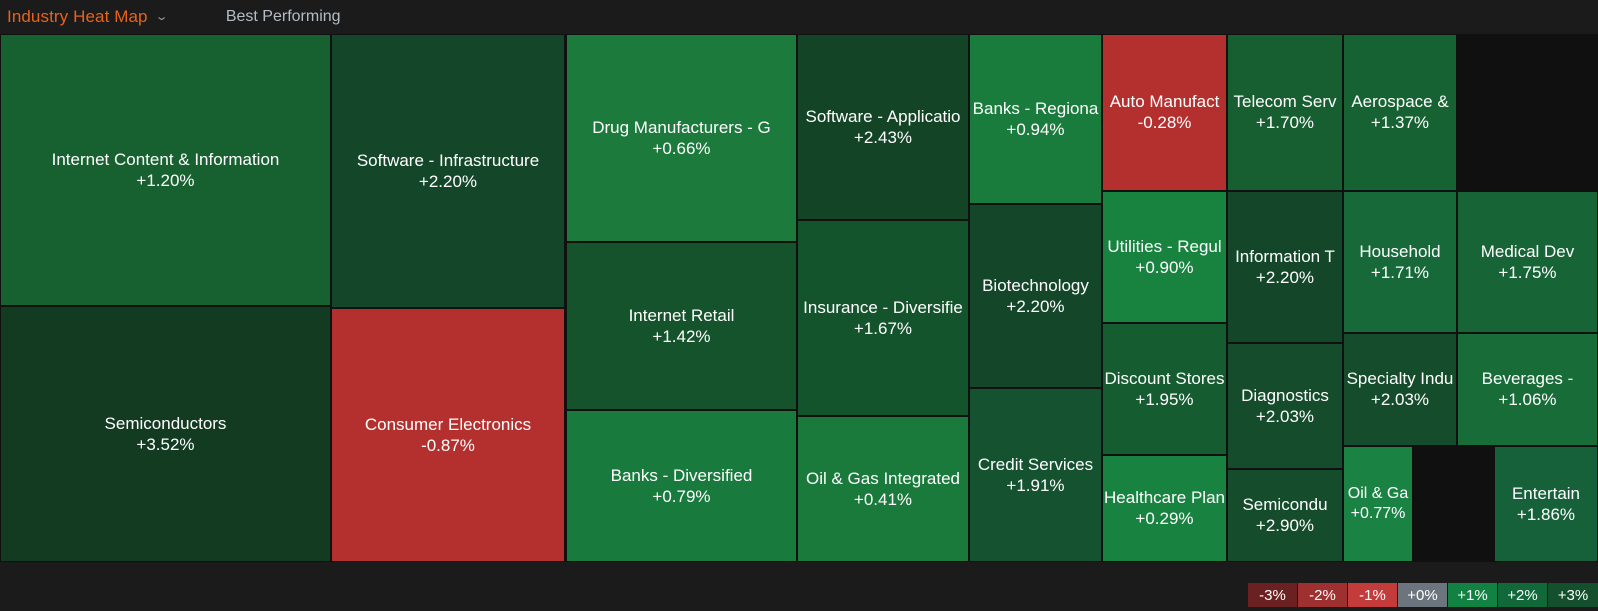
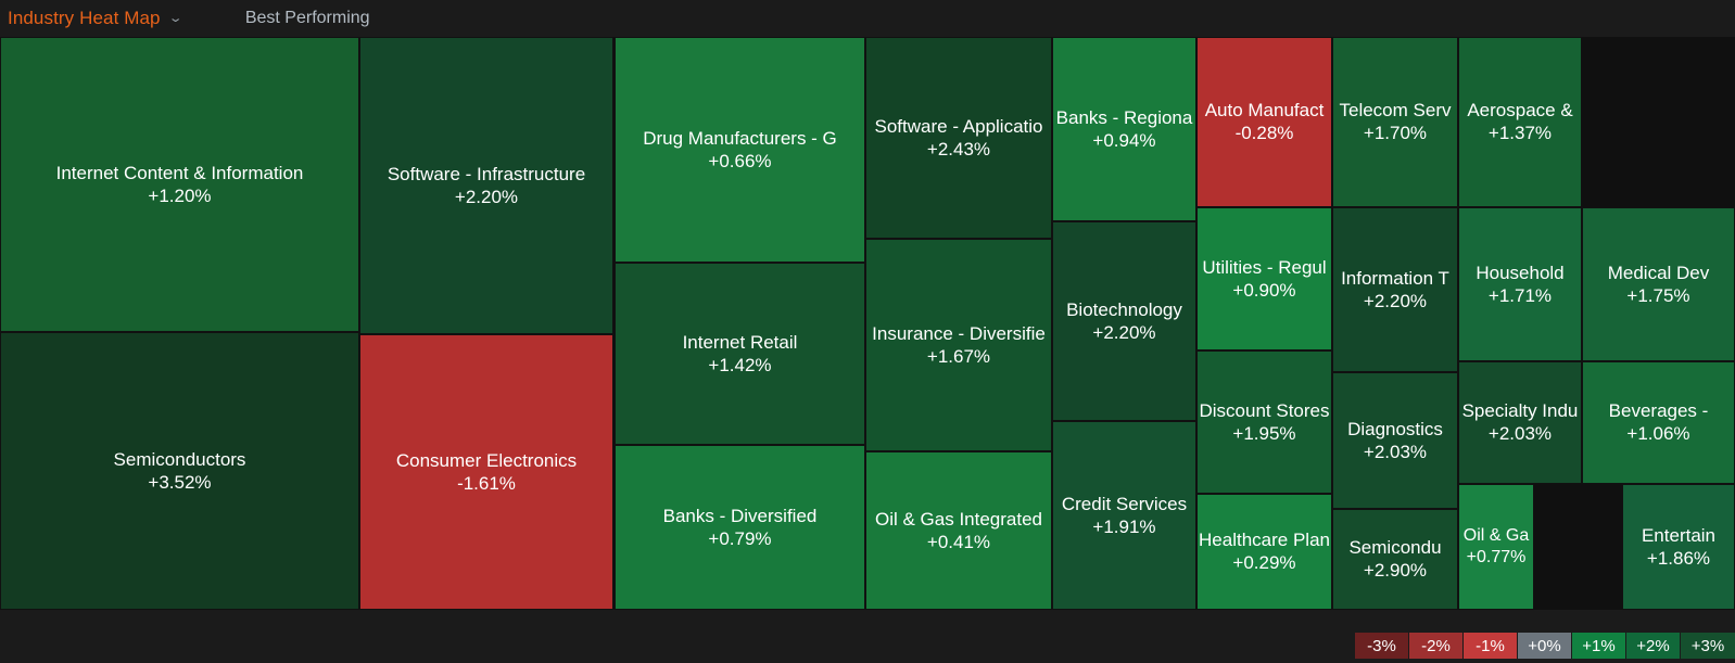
  Industry Heat Map
  ⌄
  Best Performing
  Internet Content & Information
  +1.20%
  Semiconductors
  +3.52%
  Software - Infrastructure
  +2.20%
  Consumer Electronics
- -0.87%
+ -1.61%
  Drug Manufacturers - G
  +0.66%
  Internet Retail
  +1.42%
  Banks - Diversified
  +0.79%
  Software - Applicatio
  +2.43%
  Insurance - Diversifie
  +1.67%
  Oil & Gas Integrated
  +0.41%
  Banks - Regiona
  +0.94%
  Biotechnology
  +2.20%
  Credit Services
  +1.91%
  Auto Manufact
  -0.28%
  Utilities - Regul
  +0.90%
  Discount Stores
  +1.95%
  Healthcare Plan
  +0.29%
  Telecom Serv
  +1.70%
  Information T
  +2.20%
  Diagnostics
  +2.03%
  Semicondu
  +2.90%
  Aerospace &
  +1.37%
  Household
  +1.71%
  Specialty Indu
  +2.03%
  Oil & Ga
  +0.77%
  Medical Dev
  +1.75%
  Beverages -
  +1.06%
  Entertain
  +1.86%
  -3%
  -2%
  -1%
  +0%
  +1%
  +2%
  +3%
